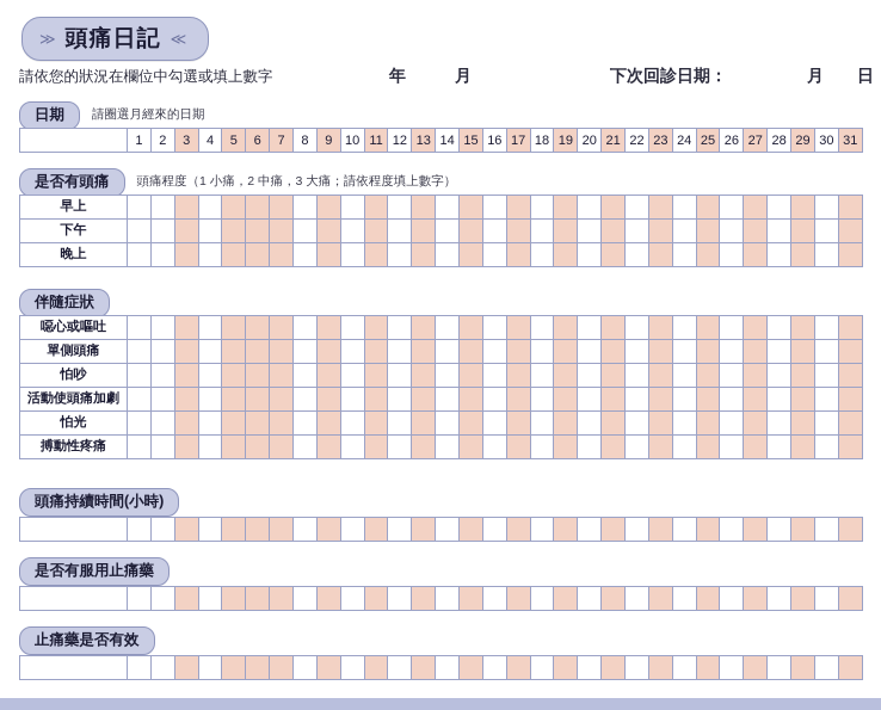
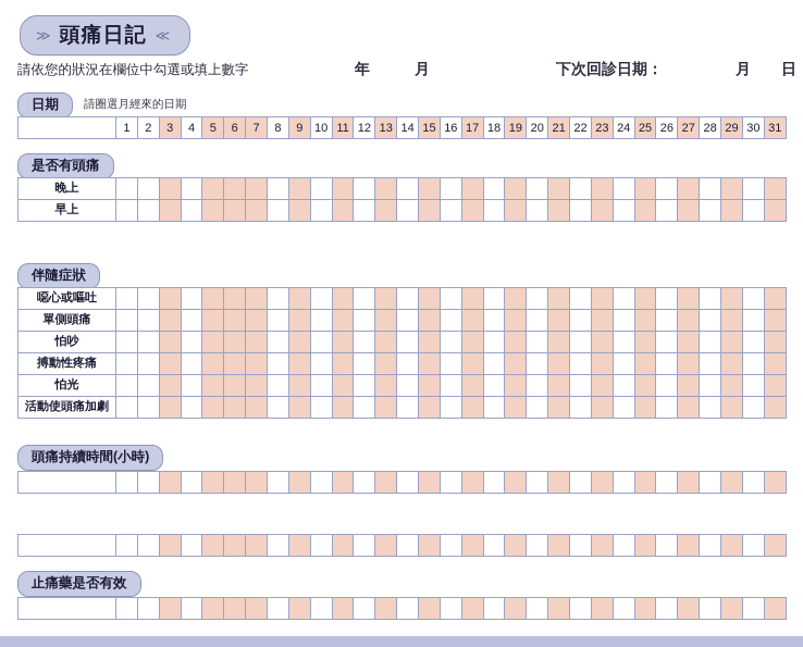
  ≫
  頭痛日記
  ≪
  請依您的狀況在欄位中勾選或填上數字
  年
  月
  下次回診日期：
  月
  日
  日期
  請圈選月經來的日期
  	1	2	3	4	5	6	7	8	9	10	11	12	13	14	15	16	17	18	19	20	21	22	23	24	25	26	27	28	29	30	31
  是否有頭痛
- 頭痛程度（1 小痛，2 中痛，3 大痛；請依程度填上數字）
- 早上
+ 晚上
- 下午
- 晚上
+ 早上
  伴隨症狀
  噁心或嘔吐
  單側頭痛
  怕吵
- 活動使頭痛加劇
+ 搏動性疼痛
  怕光
- 搏動性疼痛
+ 活動使頭痛加劇
  頭痛持續時間(小時)
- 是否有服用止痛藥
  止痛藥是否有效
